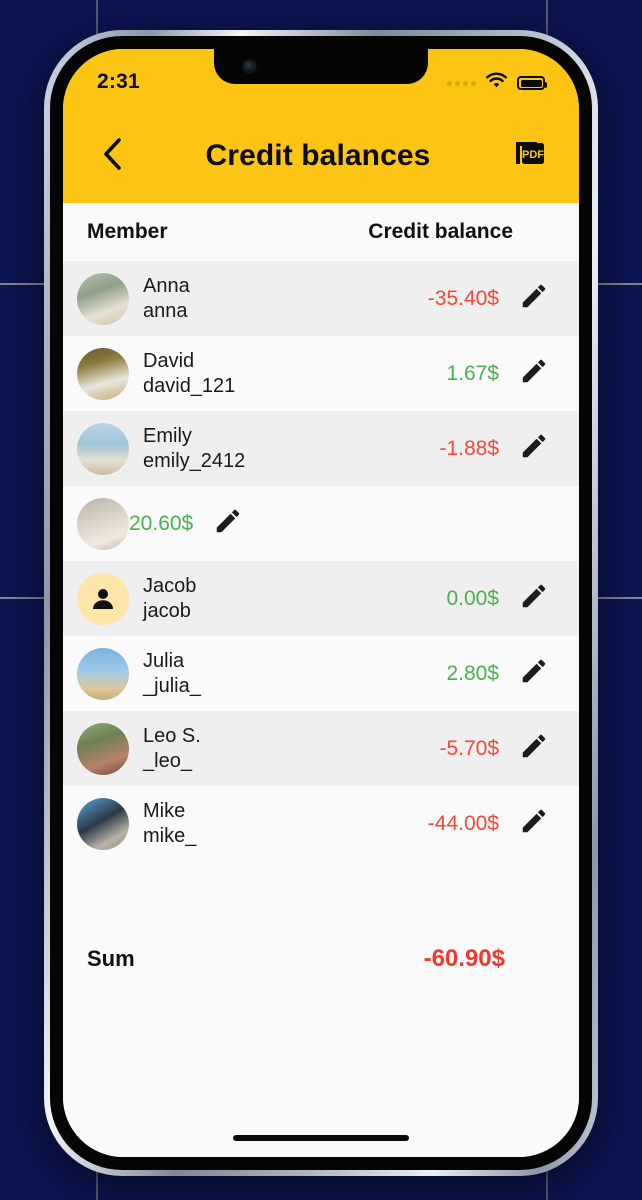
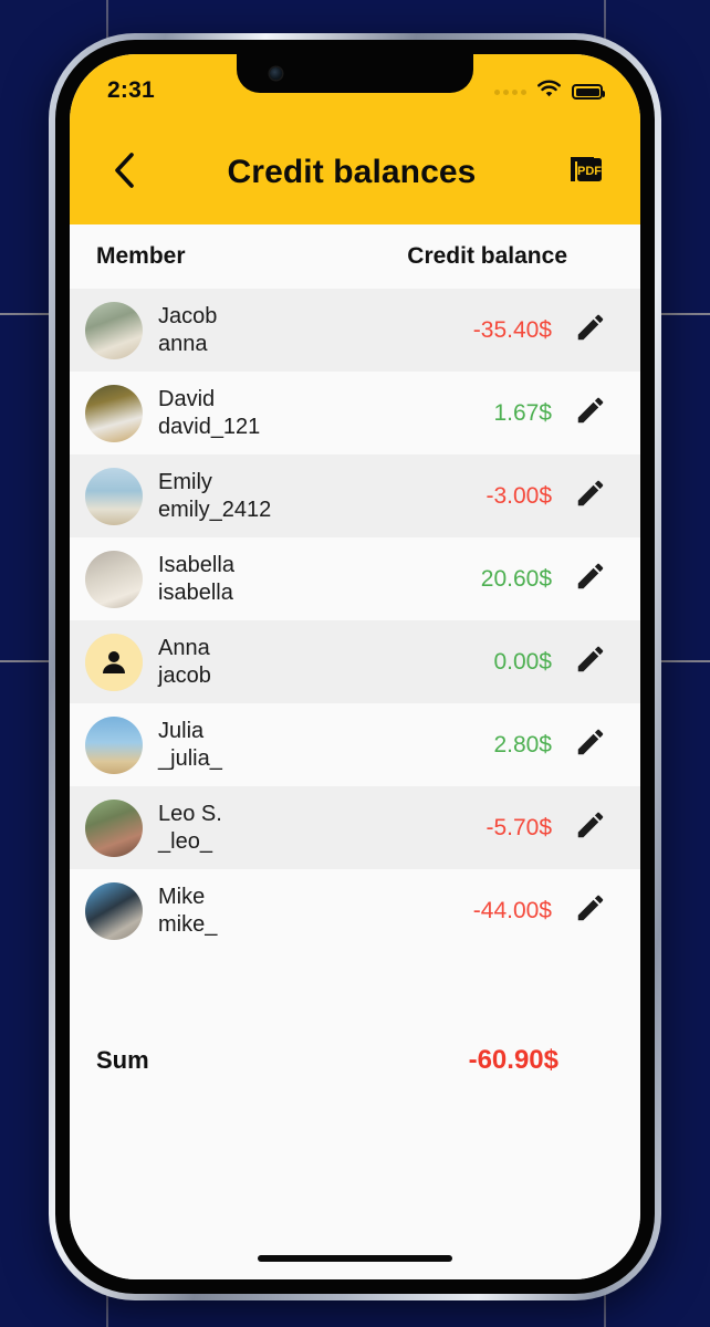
  2:31
  Credit balances
  PDF
  Member
  Credit balance
- Anna
+ Jacob
  anna
  -35.40$
  David
  david_121
  1.67$
  Emily
  emily_2412
- -1.88$
+ -3.00$
+ Isabella
+ isabella
  20.60$
- Jacob
+ Anna
  jacob
  0.00$
  Julia
  _julia_
  2.80$
  Leo S.
  _leo_
  -5.70$
  Mike
  mike_
  -44.00$
  Sum
  -60.90$
